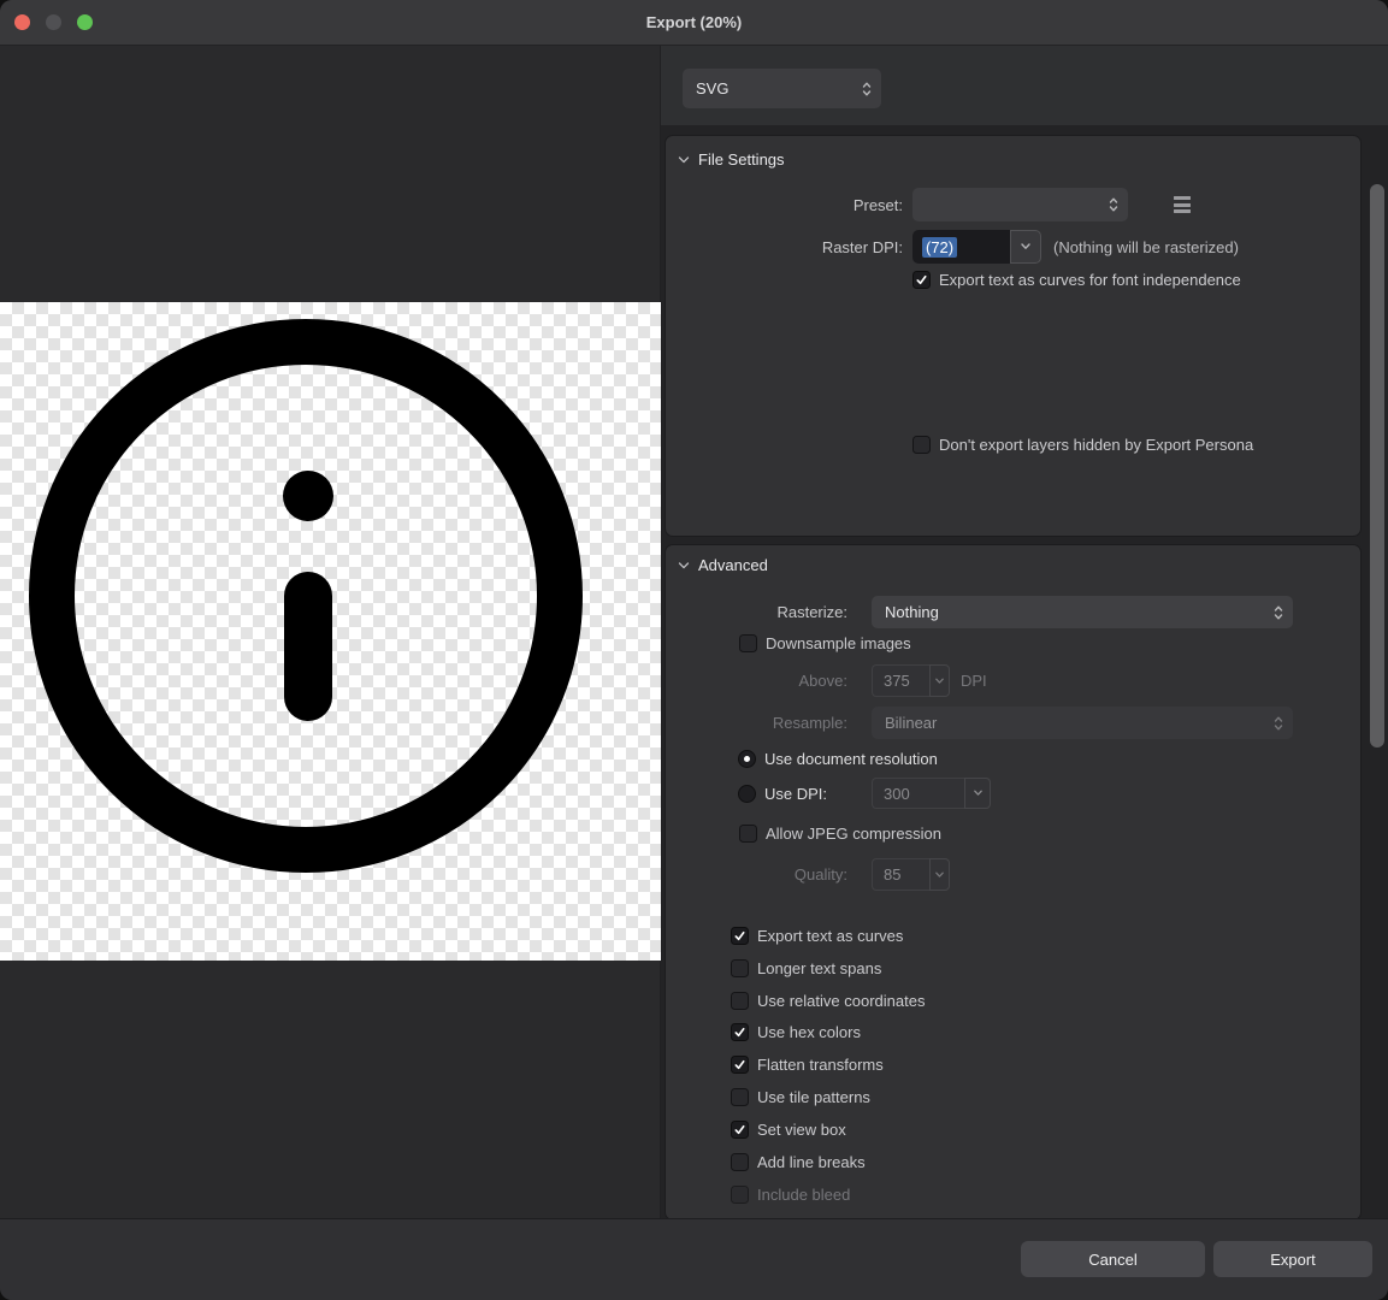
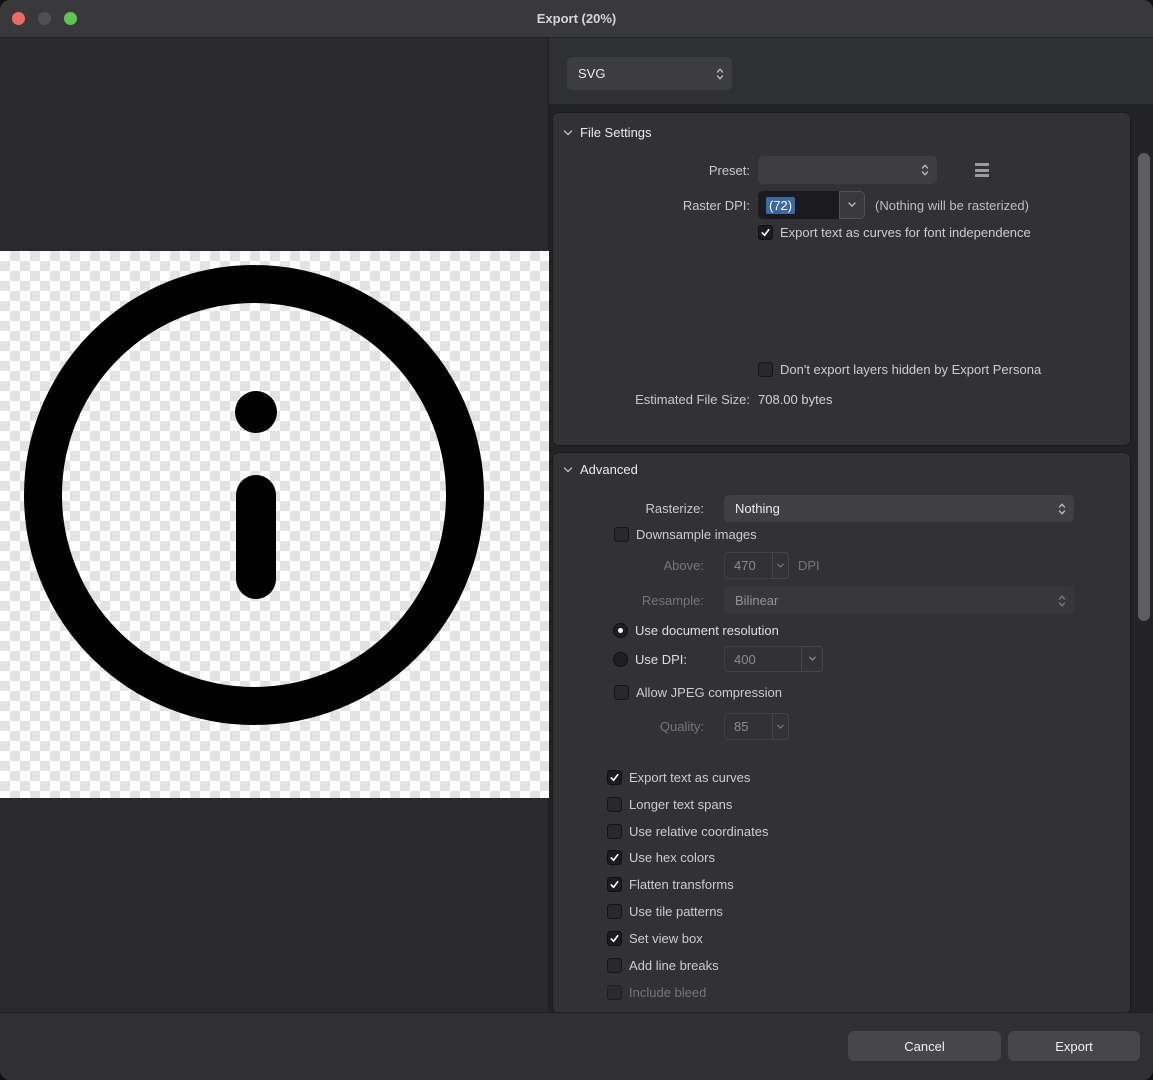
  Export (20%)
  SVG
  File Settings
  Preset:
  Raster DPI:
  (72)
  (Nothing will be rasterized)
  Export text as curves for font independence
  Don't export layers hidden by Export Persona
+ Estimated File Size:
+ 708.00 bytes
  Advanced
  Rasterize:
  Nothing
  Downsample images
  Above:
- 375
+ 470
  DPI
  Resample:
  Bilinear
  Use document resolution
  Use DPI:
- 300
+ 400
  Allow JPEG compression
  Quality:
  85
  Export text as curves
  Longer text spans
  Use relative coordinates
  Use hex colors
  Flatten transforms
  Use tile patterns
  Set view box
  Add line breaks
  Include bleed
  Cancel
  Export
